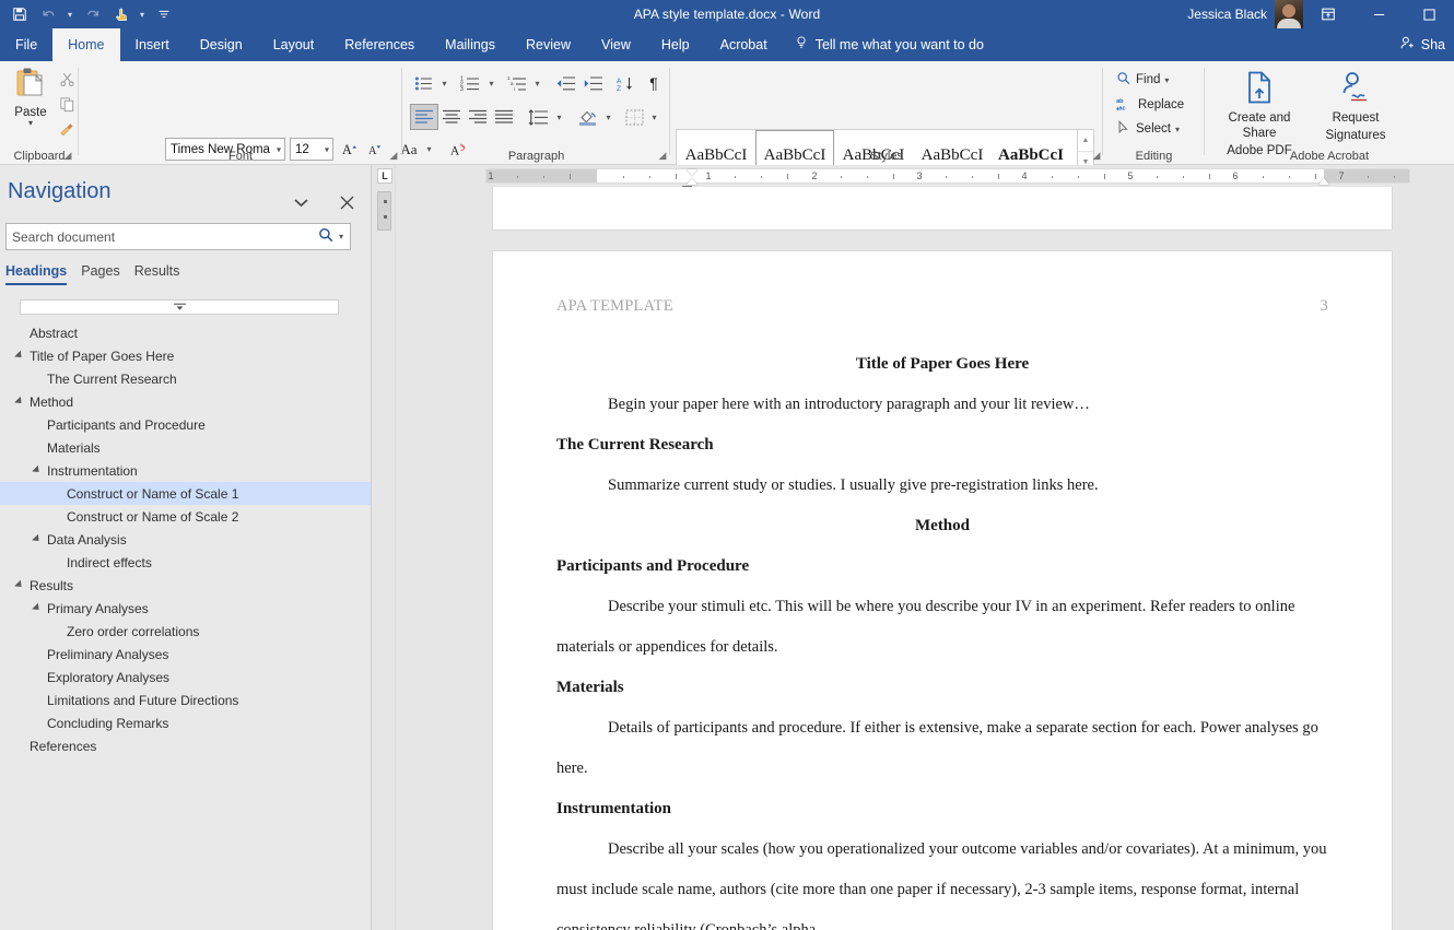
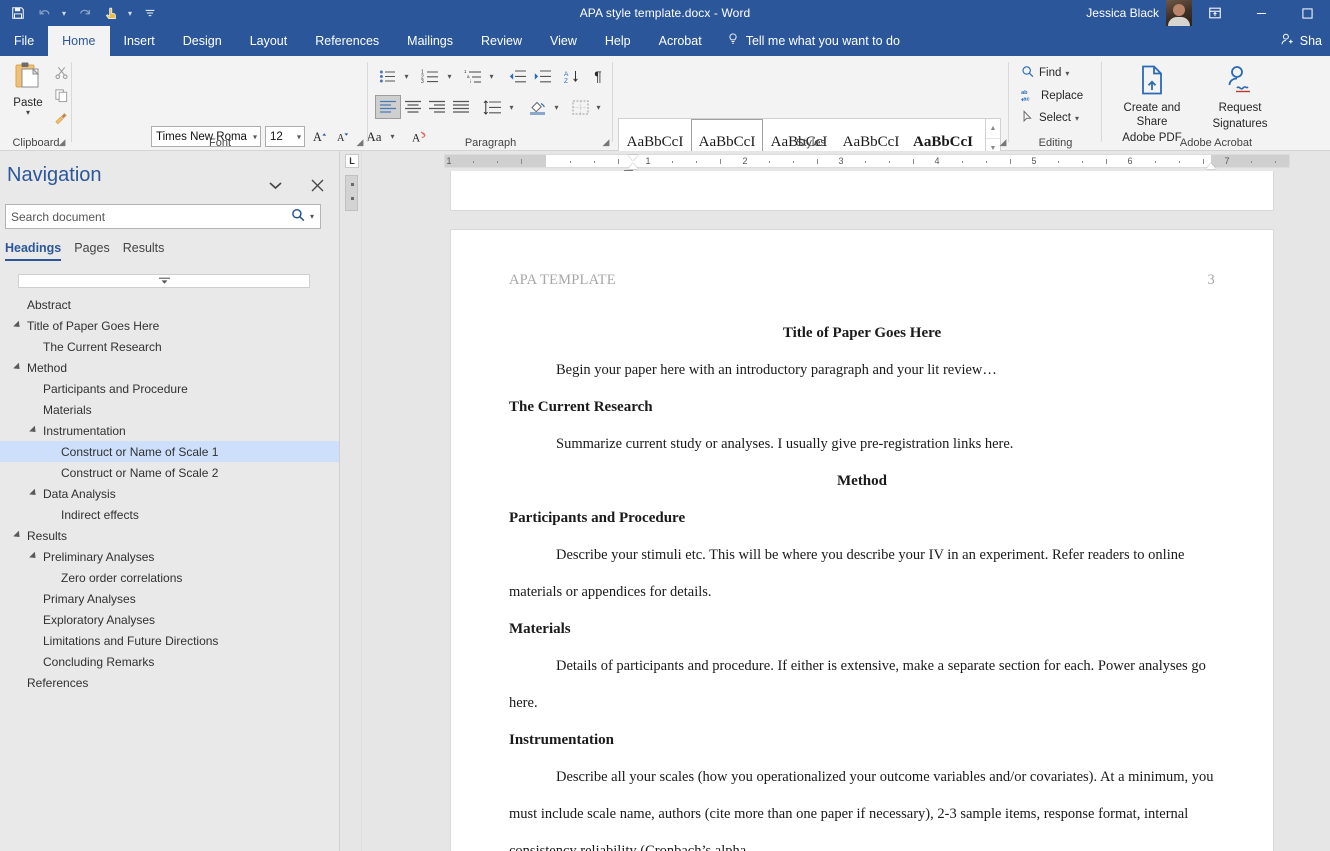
  ▾
  ▾
  APA style template.docx - Word
  Jessica Black
  File
  Home
  Insert
  Design
  Layout
  References
  Mailings
  Review
  View
  Help
  Acrobat
  Tell me what you want to do
  Sha
  Paste
  ▾
  Clipboard
  ◢
  Times New Roma
  ▾
  12
  ▾
  A
  A
  Aa
  ▾
  A
  Font
  ◢
  ▾
  ▾
  ▾
  ¶
  ▾
  ▾
  ▾
  Paragraph
  ◢
  AaBbCcI
  AaBbCcI
  AaBbCcI
  AaBbCcI
  AaBbCcI
  Styles
  ◢
  Find
  ▾
  Replace
  Select
  ▾
  Editing
  Create and Share
  Adobe PDF
  Request
  Signatures
  Adobe Acrobat
  Navigation
  Search document
  ▾
  Headings
  Pages
  Results
  Abstract
  Title of Paper Goes Here
  The Current Research
  Method
  Participants and Procedure
  Materials
  Instrumentation
  Construct or Name of Scale 1
  Construct or Name of Scale 2
  Data Analysis
  Indirect effects
  Results
- Primary Analyses
+ Preliminary Analyses
  Zero order correlations
- Preliminary Analyses
+ Primary Analyses
  Exploratory Analyses
  Limitations and Future Directions
  Concluding Remarks
  References
  L
  1
  1
  2
  3
  4
  5
  6
  7
  APA TEMPLATE
  3
  Title of Paper Goes Here
  Begin your paper here with an introductory paragraph and your lit review…
  The Current Research
- Summarize current study or studies. I usually give pre-registration links here.
+ Summarize current study or analyses. I usually give pre-registration links here.
  Method
  Participants and Procedure
  Describe your stimuli etc. This will be where you describe your IV in an experiment. Refer readers to online materials or appendices for details.
  Materials
  Details of participants and procedure. If either is extensive, make a separate section for each. Power analyses go here.
  Instrumentation
  Describe all your scales (how you operationalized your outcome variables and/or covariates). At a minimum, you must include scale name, authors (cite more than one paper if necessary), 2-3 sample items, response format, internal
